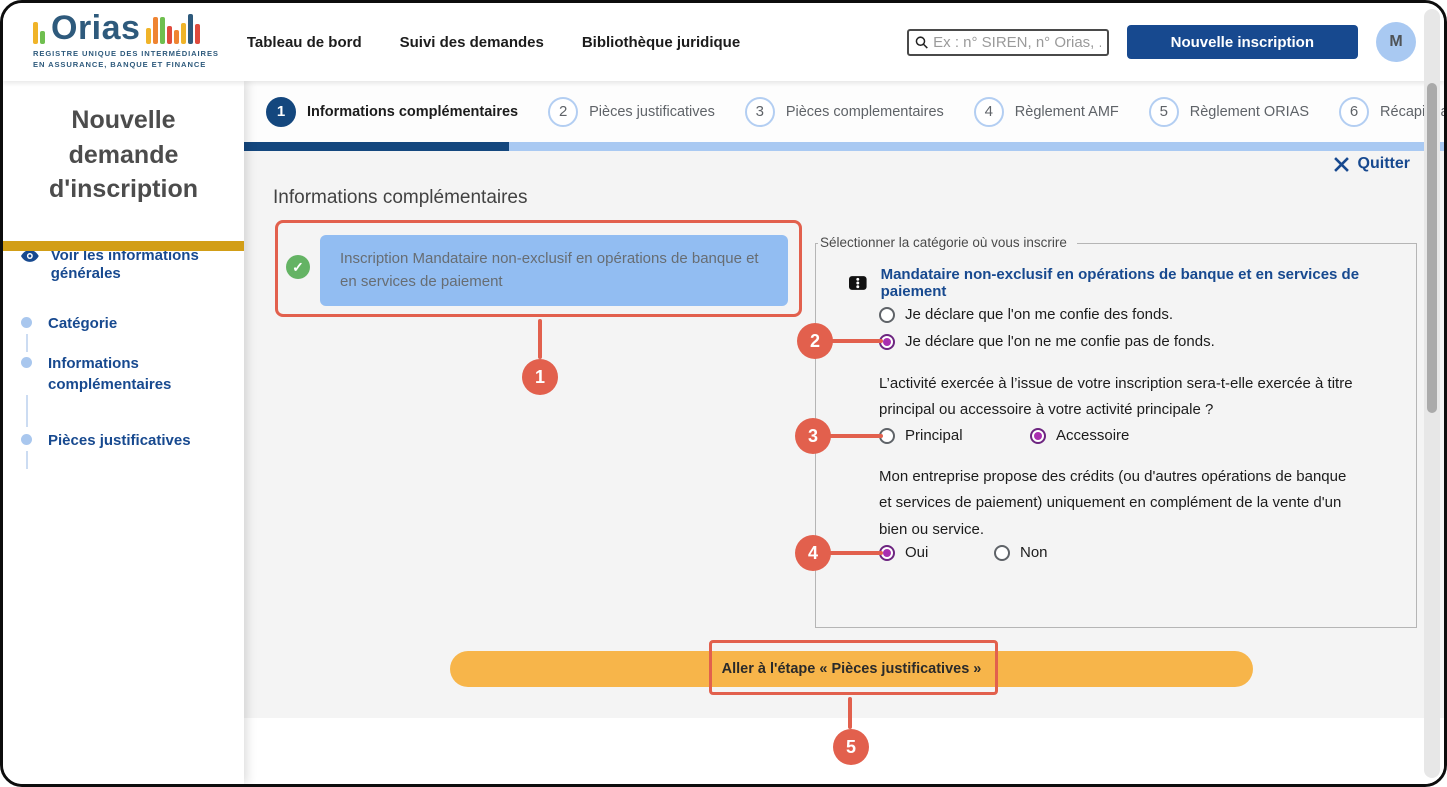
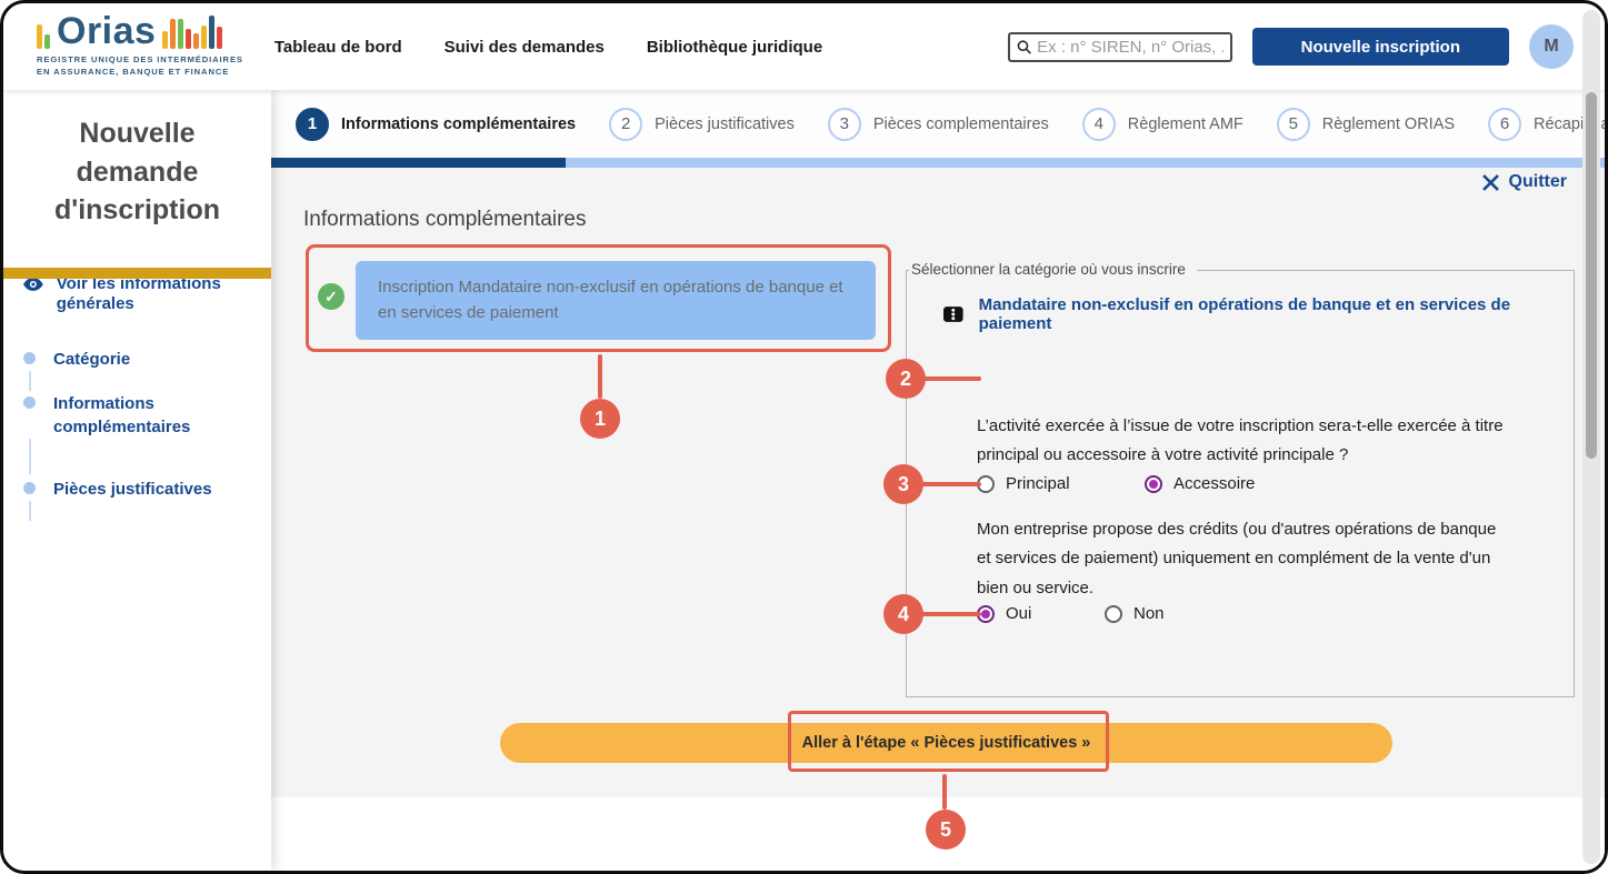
  Orias
  REGISTRE UNIQUE DES INTERMÉDIAIRES
  EN ASSURANCE, BANQUE ET FINANCE
  Tableau de bord
  Suivi des demandes
  Bibliothèque juridique
  Ex : n° SIREN, n° Orias, .
  Nouvelle inscription
  M
  Nouvelle demande d'inscription
  Voir les informations générales
  Catégorie
  Informations complémentaires
  Pièces justificatives
  1
  Informations complémentaires
  2
  Pièces justificatives
  3
  Pièces complementaires
  4
  Règlement AMF
  5
  Règlement ORIAS
  6
  Quitter
  Informations complémentaires
  ✓
  Inscription Mandataire non-exclusif en opérations de banque et en services de paiement
  Sélectionner la catégorie où vous inscrire
  Mandataire non-exclusif en opérations de banque et en services de paiement
- Je déclare que l'on me confie des fonds.
- Je déclare que l'on ne me confie pas de fonds.
  L’activité exercée à l’issue de votre inscription sera-t-elle exercée à titre principal ou accessoire à votre activité principale ?
  Principal
  Accessoire
  Mon entreprise propose des crédits (ou d'autres opérations de banque et services de paiement) uniquement en complément de la vente d'un bien ou service.
  Oui
  Non
  Aller à l'étape « Pièces justificatives »
  1
  2
  3
  4
  5
